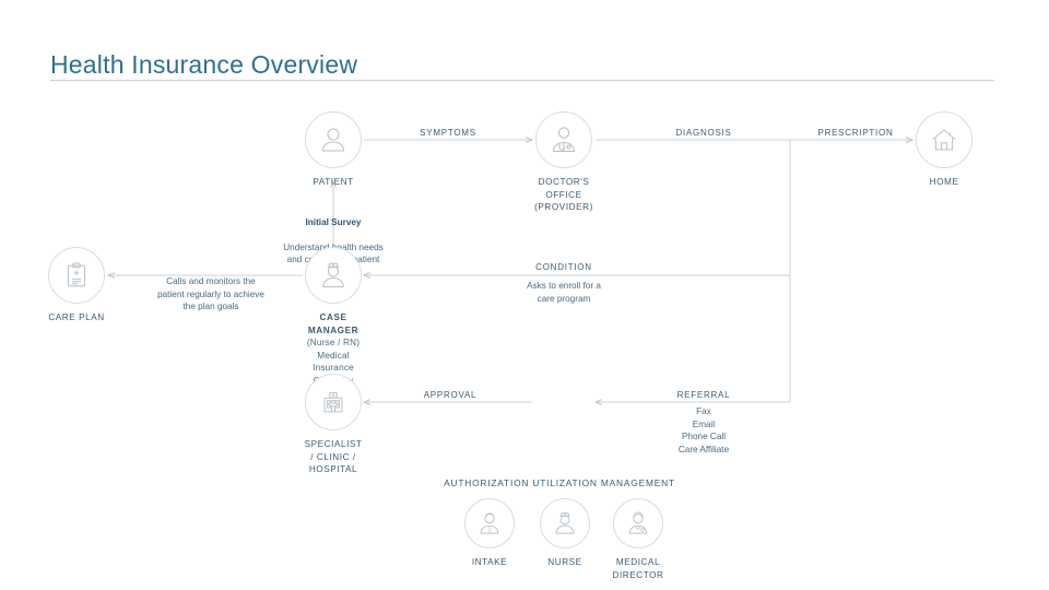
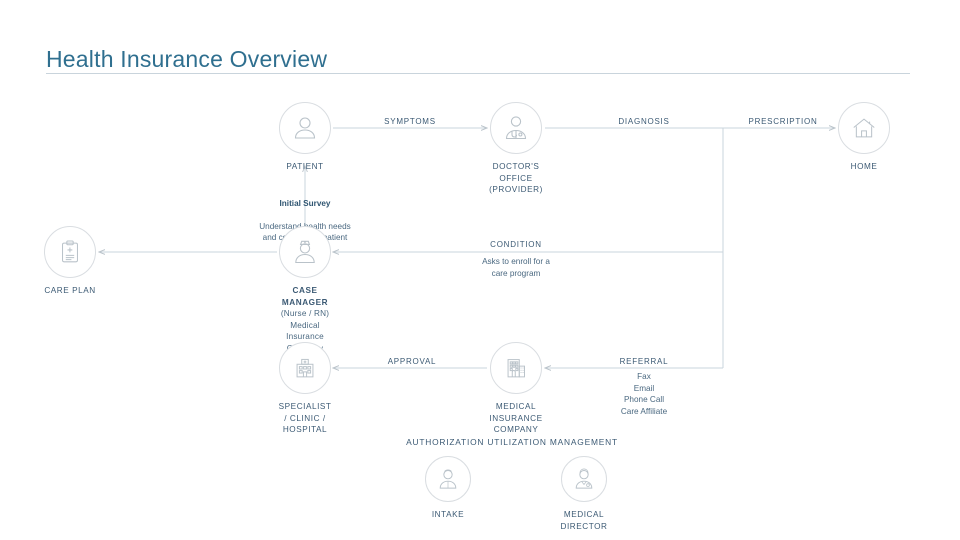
  Health Insurance Overview
  PATIENT
  DOCTOR'S OFFICE
  (PROVIDER)
  HOME
  SYMPTOMS
  DIAGNOSIS
  PRESCRIPTION
  Initial Survey
  Understanalth needs
  CARE PLAN
  CASE MANAGER
  (Nurse / RN)
  Medical Insurance
- Calls and monitors the
- patient regularly to achieve
- the plan goals
  CONDITION
  Asks to enroll for a
  care program
  SPECIALIST / CLINIC /
  HOSPITAL
+ MEDICAL INSURANCE
+ COMPANY
  APPROVAL
  REFERRAL
  Fax
  Email
  Phone Call
  Care Affiliate
  AUTHORIZATION UTILIZATION MANAGEMENT
  INTAKE
- NURSE
  MEDICAL
  DIRECTOR
